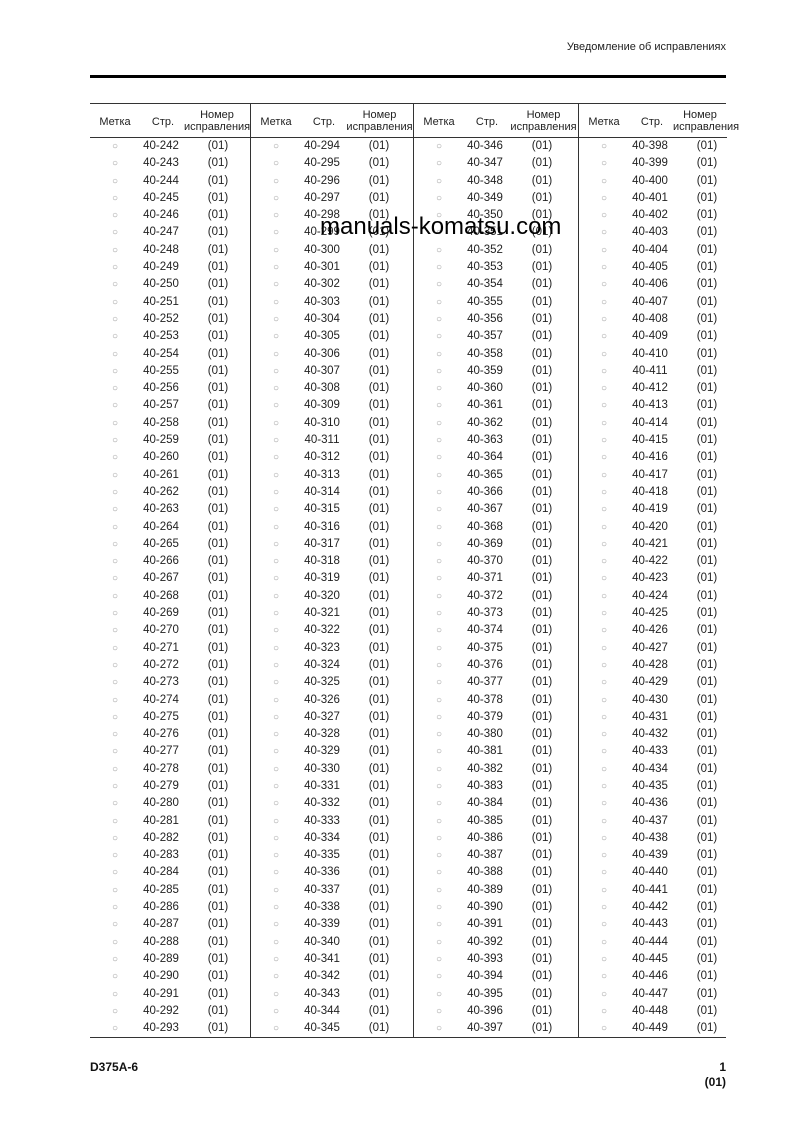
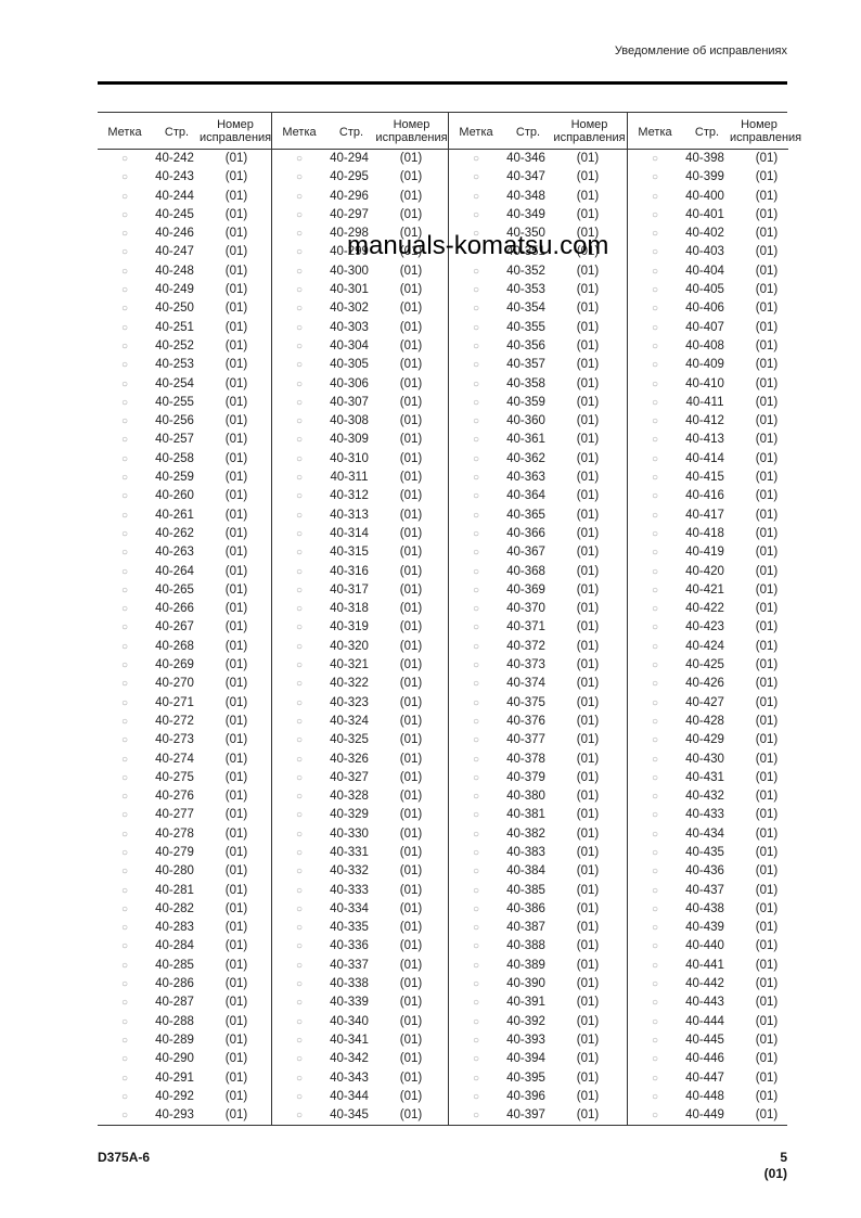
  Уведомление об исправлениях
  Метка
  Стр.
  Номер
  исправления
  ○
  40-242
  (01)
  ○
  40-243
  (01)
  ○
  40-244
  (01)
  ○
  40-245
  (01)
  ○
  40-246
  (01)
  ○
  40-247
  (01)
  ○
  40-248
  (01)
  ○
  40-249
  (01)
  ○
  40-250
  (01)
  ○
  40-251
  (01)
  ○
  40-252
  (01)
  ○
  40-253
  (01)
  ○
  40-254
  (01)
  ○
  40-255
  (01)
  ○
  40-256
  (01)
  ○
  40-257
  (01)
  ○
  40-258
  (01)
  ○
  40-259
  (01)
  ○
  40-260
  (01)
  ○
  40-261
  (01)
  ○
  40-262
  (01)
  ○
  40-263
  (01)
  ○
  40-264
  (01)
  ○
  40-265
  (01)
  ○
  40-266
  (01)
  ○
  40-267
  (01)
  ○
  40-268
  (01)
  ○
  40-269
  (01)
  ○
  40-270
  (01)
  ○
  40-271
  (01)
  ○
  40-272
  (01)
  ○
  40-273
  (01)
  ○
  40-274
  (01)
  ○
  40-275
  (01)
  ○
  40-276
  (01)
  ○
  40-277
  (01)
  ○
  40-278
  (01)
  ○
  40-279
  (01)
  ○
  40-280
  (01)
  ○
  40-281
  (01)
  ○
  40-282
  (01)
  ○
  40-283
  (01)
  ○
  40-284
  (01)
  ○
  40-285
  (01)
  ○
  40-286
  (01)
  ○
  40-287
  (01)
  ○
  40-288
  (01)
  ○
  40-289
  (01)
  ○
  40-290
  (01)
  ○
  40-291
  (01)
  ○
  40-292
  (01)
  ○
  40-293
  (01)
  Метка
  Стр.
  Номер
  исправления
  ○
  40-294
  (01)
  ○
  40-295
  (01)
  ○
  40-296
  (01)
  ○
  40-297
  (01)
  ○
  40-298
  (01)
  ○
  40-299
  (01)
  ○
  40-300
  (01)
  ○
  40-301
  (01)
  ○
  40-302
  (01)
  ○
  40-303
  (01)
  ○
  40-304
  (01)
  ○
  40-305
  (01)
  ○
  40-306
  (01)
  ○
  40-307
  (01)
  ○
  40-308
  (01)
  ○
  40-309
  (01)
  ○
  40-310
  (01)
  ○
  40-311
  (01)
  ○
  40-312
  (01)
  ○
  40-313
  (01)
  ○
  40-314
  (01)
  ○
  40-315
  (01)
  ○
  40-316
  (01)
  ○
  40-317
  (01)
  ○
  40-318
  (01)
  ○
  40-319
  (01)
  ○
  40-320
  (01)
  ○
  40-321
  (01)
  ○
  40-322
  (01)
  ○
  40-323
  (01)
  ○
  40-324
  (01)
  ○
  40-325
  (01)
  ○
  40-326
  (01)
  ○
  40-327
  (01)
  ○
  40-328
  (01)
  ○
  40-329
  (01)
  ○
  40-330
  (01)
  ○
  40-331
  (01)
  ○
  40-332
  (01)
  ○
  40-333
  (01)
  ○
  40-334
  (01)
  ○
  40-335
  (01)
  ○
  40-336
  (01)
  ○
  40-337
  (01)
  ○
  40-338
  (01)
  ○
  40-339
  (01)
  ○
  40-340
  (01)
  ○
  40-341
  (01)
  ○
  40-342
  (01)
  ○
  40-343
  (01)
  ○
  40-344
  (01)
  ○
  40-345
  (01)
  Метка
  Стр.
  Номер
  исправления
  ○
  40-346
  (01)
  ○
  40-347
  (01)
  ○
  40-348
  (01)
  ○
  40-349
  (01)
  ○
  40-350
  (01)
  ○
  40-351
  (01)
  ○
  40-352
  (01)
  ○
  40-353
  (01)
  ○
  40-354
  (01)
  ○
  40-355
  (01)
  ○
  40-356
  (01)
  ○
  40-357
  (01)
  ○
  40-358
  (01)
  ○
  40-359
  (01)
  ○
  40-360
  (01)
  ○
  40-361
  (01)
  ○
  40-362
  (01)
  ○
  40-363
  (01)
  ○
  40-364
  (01)
  ○
  40-365
  (01)
  ○
  40-366
  (01)
  ○
  40-367
  (01)
  ○
  40-368
  (01)
  ○
  40-369
  (01)
  ○
  40-370
  (01)
  ○
  40-371
  (01)
  ○
  40-372
  (01)
  ○
  40-373
  (01)
  ○
  40-374
  (01)
  ○
  40-375
  (01)
  ○
  40-376
  (01)
  ○
  40-377
  (01)
  ○
  40-378
  (01)
  ○
  40-379
  (01)
  ○
  40-380
  (01)
  ○
  40-381
  (01)
  ○
  40-382
  (01)
  ○
  40-383
  (01)
  ○
  40-384
  (01)
  ○
  40-385
  (01)
  ○
  40-386
  (01)
  ○
  40-387
  (01)
  ○
  40-388
  (01)
  ○
  40-389
  (01)
  ○
  40-390
  (01)
  ○
  40-391
  (01)
  ○
  40-392
  (01)
  ○
  40-393
  (01)
  ○
  40-394
  (01)
  ○
  40-395
  (01)
  ○
  40-396
  (01)
  ○
  40-397
  (01)
  Метка
  Стр.
  Номер
  исправления
  ○
  40-398
  (01)
  ○
  40-399
  (01)
  ○
  40-400
  (01)
  ○
  40-401
  (01)
  ○
  40-402
  (01)
  ○
  40-403
  (01)
  ○
  40-404
  (01)
  ○
  40-405
  (01)
  ○
  40-406
  (01)
  ○
  40-407
  (01)
  ○
  40-408
  (01)
  ○
  40-409
  (01)
  ○
  40-410
  (01)
  ○
  40-411
  (01)
  ○
  40-412
  (01)
  ○
  40-413
  (01)
  ○
  40-414
  (01)
  ○
  40-415
  (01)
  ○
  40-416
  (01)
  ○
  40-417
  (01)
  ○
  40-418
  (01)
  ○
  40-419
  (01)
  ○
  40-420
  (01)
  ○
  40-421
  (01)
  ○
  40-422
  (01)
  ○
  40-423
  (01)
  ○
  40-424
  (01)
  ○
  40-425
  (01)
  ○
  40-426
  (01)
  ○
  40-427
  (01)
  ○
  40-428
  (01)
  ○
  40-429
  (01)
  ○
  40-430
  (01)
  ○
  40-431
  (01)
  ○
  40-432
  (01)
  ○
  40-433
  (01)
  ○
  40-434
  (01)
  ○
  40-435
  (01)
  ○
  40-436
  (01)
  ○
  40-437
  (01)
  ○
  40-438
  (01)
  ○
  40-439
  (01)
  ○
  40-440
  (01)
  ○
  40-441
  (01)
  ○
  40-442
  (01)
  ○
  40-443
  (01)
  ○
  40-444
  (01)
  ○
  40-445
  (01)
  ○
  40-446
  (01)
  ○
  40-447
  (01)
  ○
  40-448
  (01)
  ○
  40-449
  (01)
  manuals-komatsu.com
  D375A-6
- 1
+ 5
  (01)
